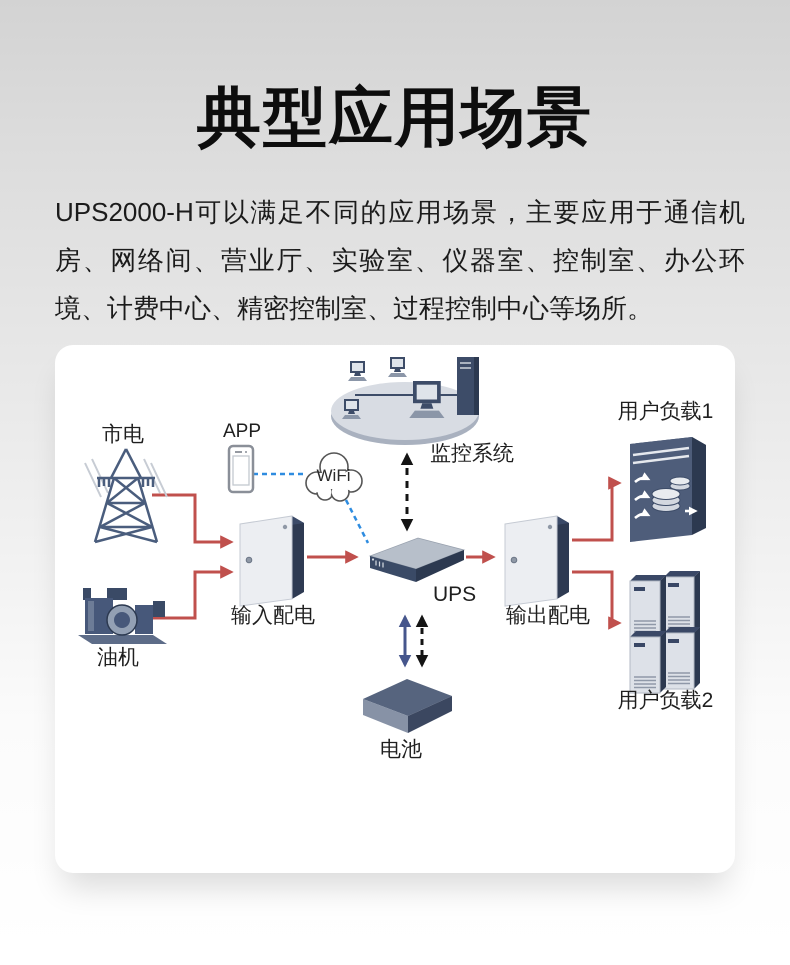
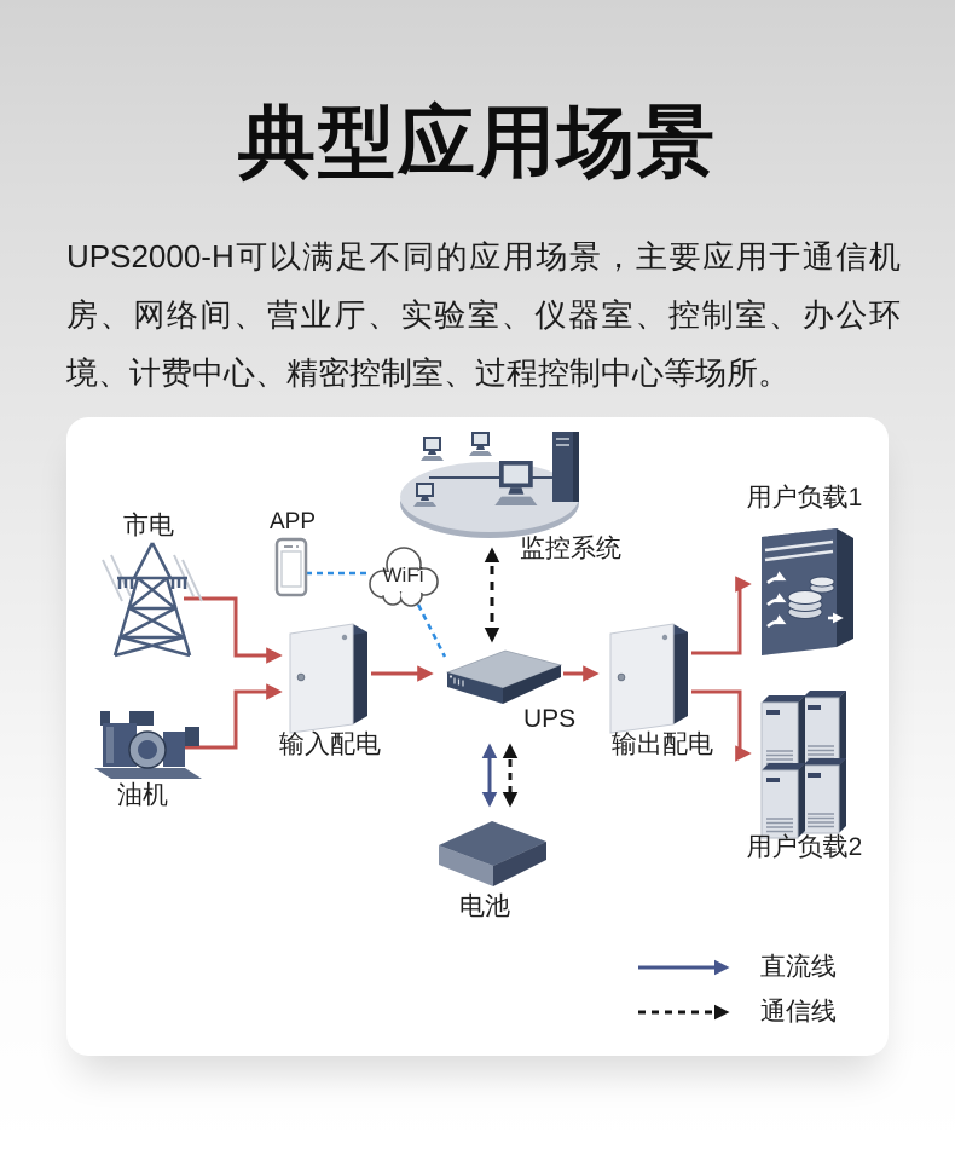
  典型应用场景
  UPS2000-H可以满足不同的应用场景，主要应用于通信机房、网络间、营业厅、实验室、仪器室、控制室、办公环境、计费中心、精密控制室、过程控制中心等场所。
  市电
  油机
  APP
  WiFi
  监控系统
  输入配电
  UPS
  输出配电
  电池
  用户负载1
  用户负载2
+ 直流线
+ 通信线
